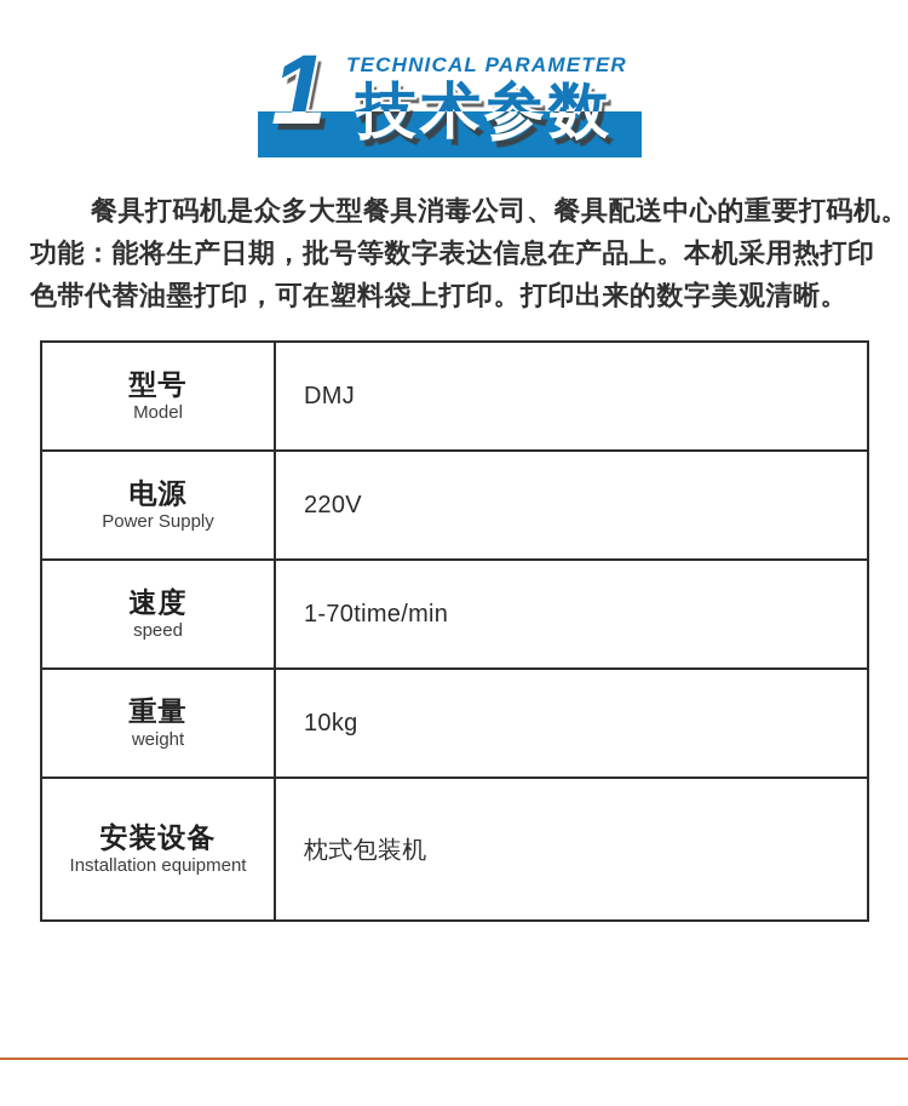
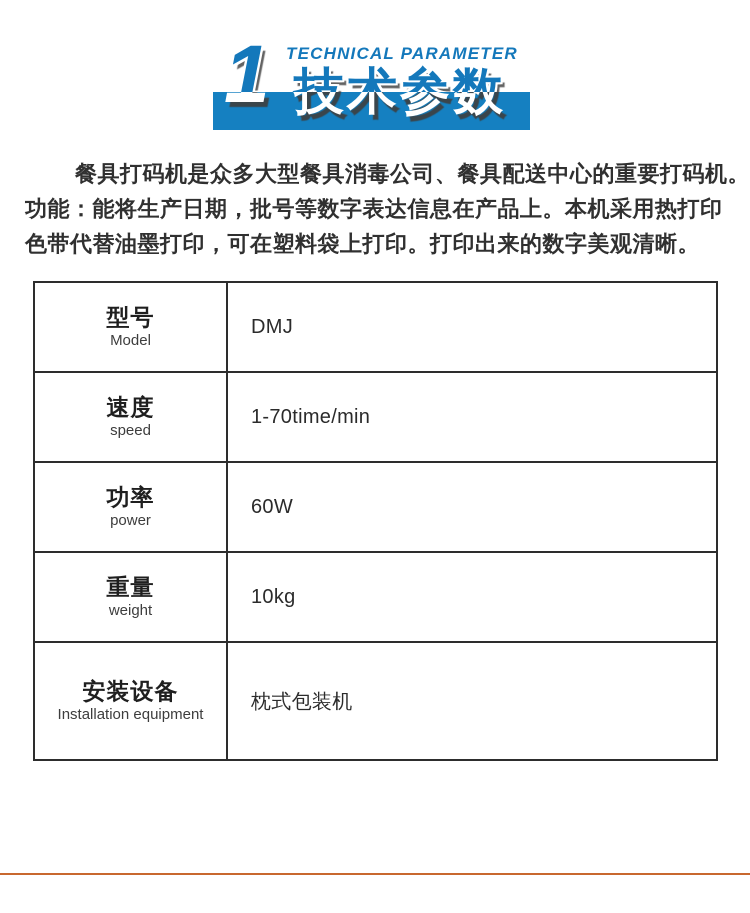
  TECHNICAL PARAMETER
  1
  技术参数
  餐具打码机是众多大型餐具消毒公司、餐具配送中心的重要打码机。
  功能：能将生产日期，批号等数字表达信息在产品上。本机采用热打印
  色带代替油墨打印，可在塑料袋上打印。打印出来的数字美观清晰。
  型号
  Model
  DMJ
- 电源
- Power Supply
- 220V
  速度
  speed
  1-70time/min
+ 功率
+ power
+ 60W
  重量
  weight
  10kg
  安装设备
  Installation equipment
  枕式包装机
